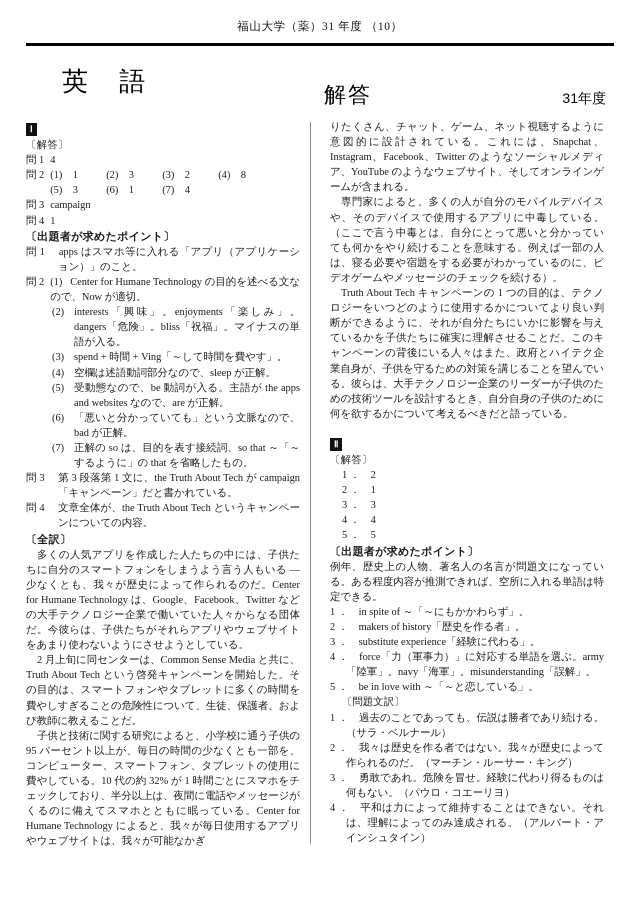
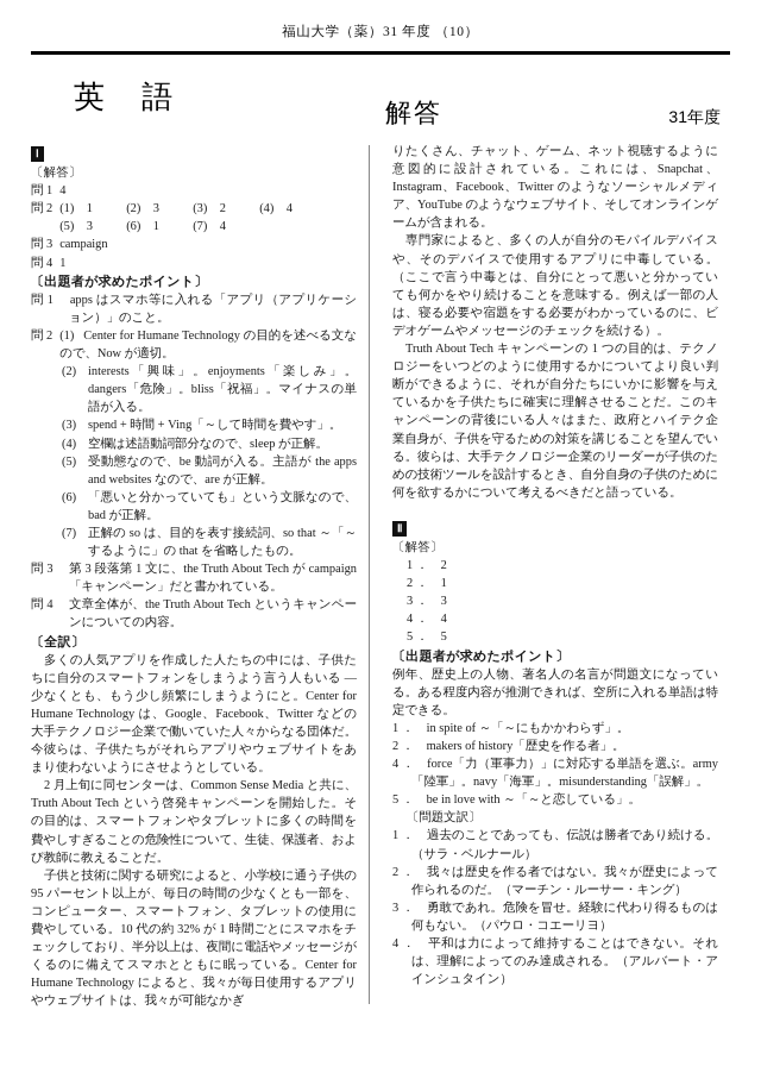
  福山大学（薬）31 年度 （10）
  英 語
  解答
  31年度
  Ⅰ
  〔解答〕
  問 1
  4
  問 2
  (1) 1
  (2) 3
  (3) 2
- (4) 8
+ (4) 4
  (5) 3
  (6) 1
  (7) 4
  問 3
  campaign
  問 4
  1
  〔出題者が求めたポイント〕
  問 1 apps はスマホ等に入れる「アプリ（アプリケーション）」のこと。
  問 2
  (1) Center for Humane Technology の目的を述べる文なので、Now が適切。
  (2)
  interests「興味」。enjoyments「楽しみ」。dangers「危険」。bliss「祝福」。マイナスの単語が入る。
  (3)
  spend + 時間 + Ving「～して時間を費やす」。
  (4)
  空欄は述語動詞部分なので、sleep が正解。
  (5)
  受動態なので、be 動詞が入る。主語が the apps and websites なので、are が正解。
  (6)
  「悪いと分かっていても」という文脈なので、bad が正解。
  (7)
  正解の so は、目的を表す接続詞、so that ～「～するように」の that を省略したもの。
  問 3 第 3 段落第 1 文に、the Truth About Tech が campaign「キャンペーン」だと書かれている。
  問 4 文章全体が、the Truth About Tech というキャンペーンについての内容。
  〔全訳〕
- 多くの人気アプリを作成した人たちの中には、子供たちに自分のスマートフォンをしまうよう言う人もいる ― 少なくとも、我々が歴史によって作られるのだ。Center for Humane Technology は、Google、Facebook、Twitter などの大手テクノロジー企業で働いていた人々からなる団体だ。今彼らは、子供たちがそれらアプリやウェブサイトをあまり使わないようにさせようとしている。
+ 多くの人気アプリを作成した人たちの中には、子供たちに自分のスマートフォンをしまうよう言う人もいる ― 少なくとも、もう少し頻繁にしまうようにと。Center for Humane Technology は、Google、Facebook、Twitter などの大手テクノロジー企業で働いていた人々からなる団体だ。今彼らは、子供たちがそれらアプリやウェブサイトをあまり使わないようにさせようとしている。
  2 月上旬に同センターは、Common Sense Media と共に、Truth About Tech という啓発キャンペーンを開始した。その目的は、スマートフォンやタブレットに多くの時間を費やしすぎることの危険性について、生徒、保護者、および教師に教えることだ。
  子供と技術に関する研究によると、小学校に通う子供の 95 パーセント以上が、毎日の時間の少なくとも一部を、コンピューター、スマートフォン、タブレットの使用に費やしている。10 代の約 32% が 1 時間ごとにスマホをチェックしており、半分以上は、夜間に電話やメッセージがくるのに備えてスマホとともに眠っている。Center for Humane Technology によると、我々が毎日使用するアプリやウェブサイトは、我々が可能なかぎ
  りたくさん、チャット、ゲーム、ネット視聴するように意図的に設計されている。これには、Snapchat、Instagram、Facebook、Twitter のようなソーシャルメディア、YouTube のようなウェブサイト、そしてオンラインゲームが含まれる。
  専門家によると、多くの人が自分のモバイルデバイスや、そのデバイスで使用するアプリに中毒している。（ここで言う中毒とは、自分にとって悪いと分かっていても何かをやり続けることを意味する。例えば一部の人は、寝る必要や宿題をする必要がわかっているのに、ビデオゲームやメッセージのチェックを続ける）。
  Truth About Tech キャンペーンの 1 つの目的は、テクノロジーをいつどのように使用するかについてより良い判断ができるように、それが自分たちにいかに影響を与えているかを子供たちに確実に理解させることだ。このキャンペーンの背後にいる人々はまた、政府とハイテク企業自身が、子供を守るための対策を講じることを望んでいる。彼らは、大手テクノロジー企業のリーダーが子供のための技術ツールを設計するとき、自分自身の子供のために何を欲するかについて考えるべきだと語っている。
  Ⅱ
  〔解答〕
  1 ． 2
  2 ． 1
  3 ． 3
  4 ． 4
  5 ． 5
  〔出題者が求めたポイント〕
  例年、歴史上の人物、著名人の名言が問題文になっている。ある程度内容が推測できれば、空所に入れる単語は特定できる。
  1 ． in spite of ～「～にもかかわらず」。
  2 ． makers of history「歴史を作る者」。
- 3 ． substitute experience「経験に代わる」。
  4 ． force「力（軍事力）」に対応する単語を選ぶ。army「陸軍」。navy「海軍」。misunderstanding「誤解」。
  5 ． be in love with ～「～と恋している」。
  〔問題文訳〕
  1 ． 過去のことであっても、伝説は勝者であり続ける。（サラ・ベルナール）
  2 ． 我々は歴史を作る者ではない。我々が歴史によって作られるのだ。（マーチン・ルーサー・キング）
  3 ． 勇敢であれ。危険を冒せ。経験に代わり得るものは何もない。（パウロ・コエーリヨ）
  4 ． 平和は力によって維持することはできない。それは、理解によってのみ達成される。（アルバート・アインシュタイン）
